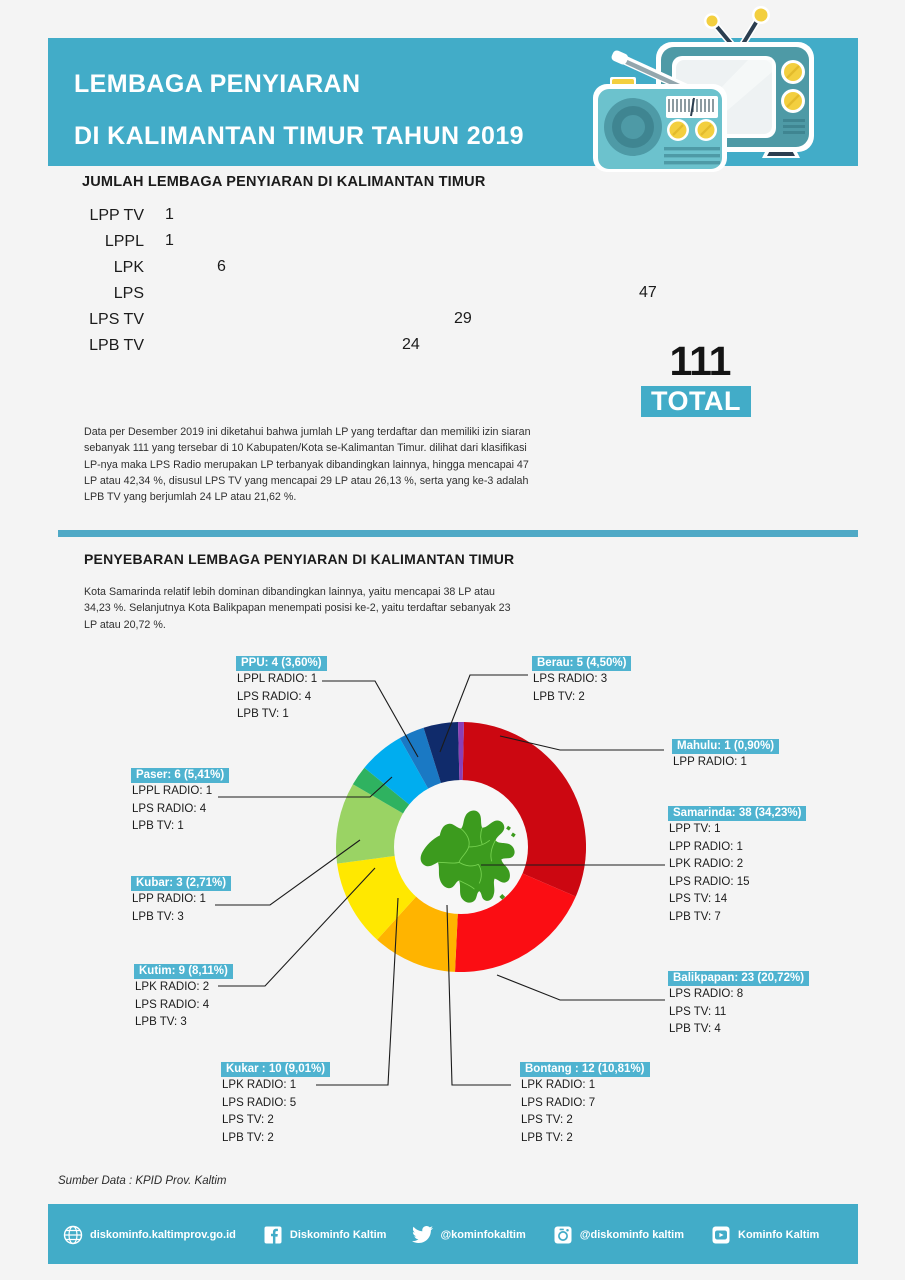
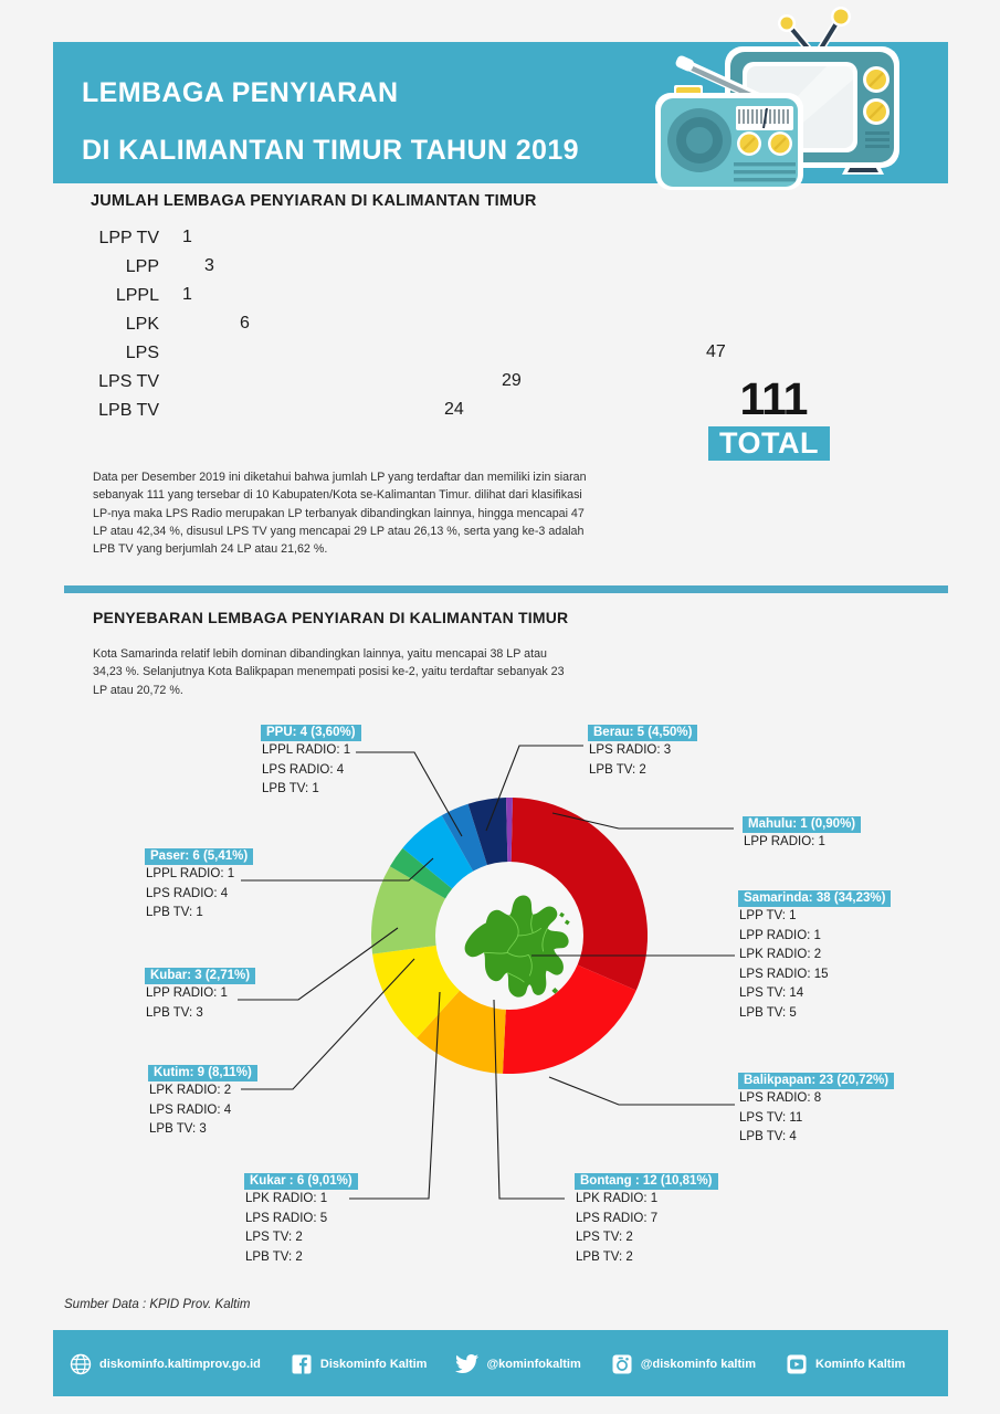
  LEMBAGA PENYIARAN
  DI KALIMANTAN TIMUR TAHUN 2019
  JUMLAH LEMBAGA PENYIARAN DI KALIMANTAN TIMUR
  LPP TV
  1
+ LPP
+ 3
  LPPL
  1
  LPK
  6
  LPS
  47
  LPS TV
  29
  LPB TV
  24
  111
  TOTAL
  Data per Desember 2019 ini diketahui bahwa jumlah LP yang terdaftar dan memiliki izin siaran sebanyak 111 yang tersebar di 10 Kabupaten/Kota se-Kalimantan Timur. dilihat dari klasifikasi LP-nya maka LPS Radio merupakan LP terbanyak dibandingkan lainnya, hingga mencapai 47 LP atau 42,34 %, disusul LPS TV yang mencapai 29 LP atau 26,13 %, serta yang ke-3 adalah LPB TV yang berjumlah 24 LP atau 21,62 %.
  PENYEBARAN LEMBAGA PENYIARAN DI KALIMANTAN TIMUR
  Kota Samarinda relatif lebih dominan dibandingkan lainnya, yaitu mencapai 38 LP atau 34,23 %. Selanjutnya Kota Balikpapan menempati posisi ke-2, yaitu terdaftar sebanyak 23 LP atau 20,72 %.
  PPU: 4 (3,60%)
  LPPL RADIO: 1
  LPS RADIO: 4
  LPB TV: 1
  Paser: 6 (5,41%)
  LPPL RADIO: 1
  LPS RADIO: 4
  LPB TV: 1
  Kubar: 3 (2,71%)
  LPP RADIO: 1
  LPB TV: 3
  Kutim: 9 (8,11%)
  LPK RADIO: 2
  LPS RADIO: 4
  LPB TV: 3
- Kukar : 10 (9,01%)
+ Kukar : 6 (9,01%)
  LPK RADIO: 1
  LPS RADIO: 5
  LPS TV: 2
  LPB TV: 2
  Bontang : 12 (10,81%)
  LPK RADIO: 1
  LPS RADIO: 7
  LPS TV: 2
  LPB TV: 2
  Berau: 5 (4,50%)
  LPS RADIO: 3
  LPB TV: 2
  Mahulu: 1 (0,90%)
  LPP RADIO: 1
  Samarinda: 38 (34,23%)
  LPP TV: 1
  LPP RADIO: 1
  LPK RADIO: 2
  LPS RADIO: 15
  LPS TV: 14
- LPB TV: 7
+ LPB TV: 5
  Balikpapan: 23 (20,72%)
  LPS RADIO: 8
  LPS TV: 11
  LPB TV: 4
  Sumber Data : KPID Prov. Kaltim
  diskominfo.kaltimprov.go.id
  Diskominfo Kaltim
  @kominfokaltim
  @diskominfo kaltim
  Kominfo Kaltim
